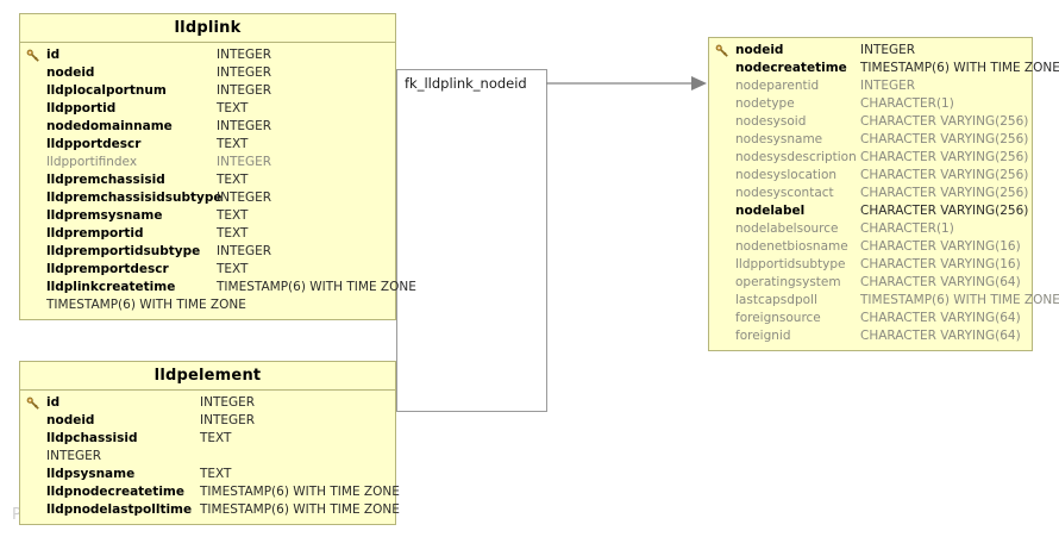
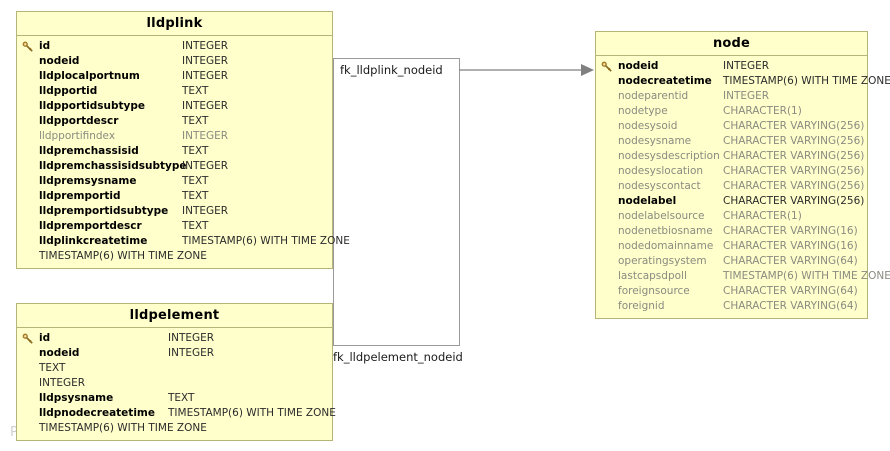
  P
  fk_lldplink_nodeid
+ fk_lldpelement_nodeid
  lldplink
  id
  INTEGER
  nodeid
  INTEGER
  lldplocalportnum
  INTEGER
  lldpportid
  TEXT
- nodedomainname
+ lldpportidsubtype
  INTEGER
  lldpportdescr
  TEXT
  lldpportifindex
  INTEGER
  lldpremchassisid
  TEXT
  lldpremchassisidsubtyp
  INTEGER
  lldpremsysname
  TEXT
  lldpremportid
  TEXT
  lldpremportidsubtype
  INTEGER
  lldpremportdescr
  TEXT
  lldplinkcreatetime
  TIMESTAMP(6) WITH TIME ZONE
  TIMESTAMP(6) WITH TIME ZONE
  lldpelement
  id
  INTEGER
  nodeid
  INTEGER
- lldpchassisid
  TEXT
  INTEGER
  lldpsysname
  TEXT
  lldpnodecreatetime
  TIMESTAMP(6) WITH TIME ZONE
- lldpnodelastpolltime
  TIMESTAMP(6) WITH TIME ZONE
+ node
  nodeid
  INTEGER
  nodecreatetime
  TIMESTAMP(6) WITH TIME ZONE
  nodeparentid
  INTEGER
  nodetype
  CHARACTER(1)
  nodesysoid
  CHARACTER VARYING(256)
  nodesysname
  CHARACTER VARYING(256)
  nodesysdescription
  CHARACTER VARYING(256)
  nodesyslocation
  CHARACTER VARYING(256)
  nodesyscontact
  CHARACTER VARYING(256)
  nodelabel
  CHARACTER VARYING(256)
  nodelabelsource
  CHARACTER(1)
  nodenetbiosname
  CHARACTER VARYING(16)
- lldpportidsubtype
+ nodedomainname
  CHARACTER VARYING(16)
  operatingsystem
  CHARACTER VARYING(64)
  lastcapsdpoll
  TIMESTAMP(6) WITH TIME ZONE
  foreignsource
  CHARACTER VARYING(64)
  foreignid
  CHARACTER VARYING(64)
